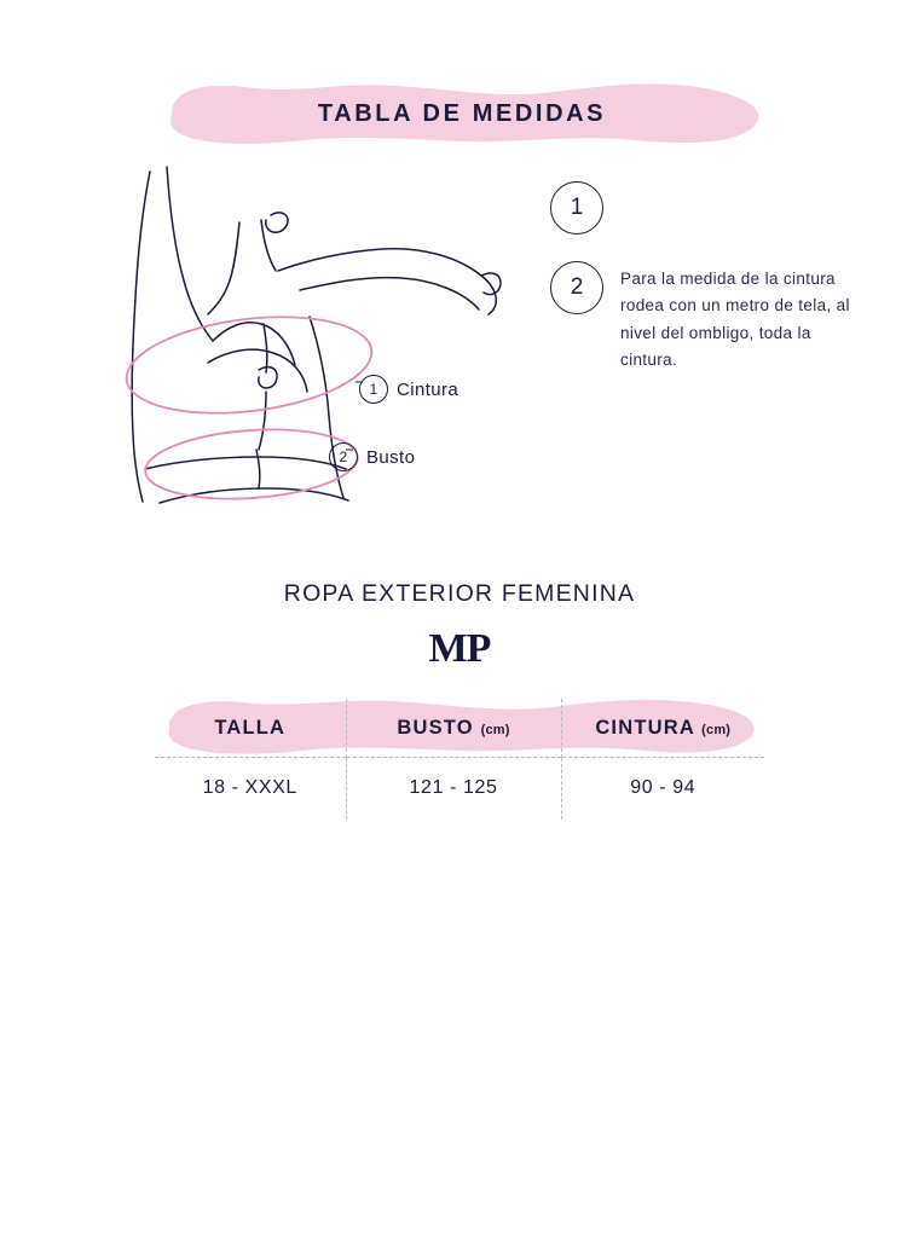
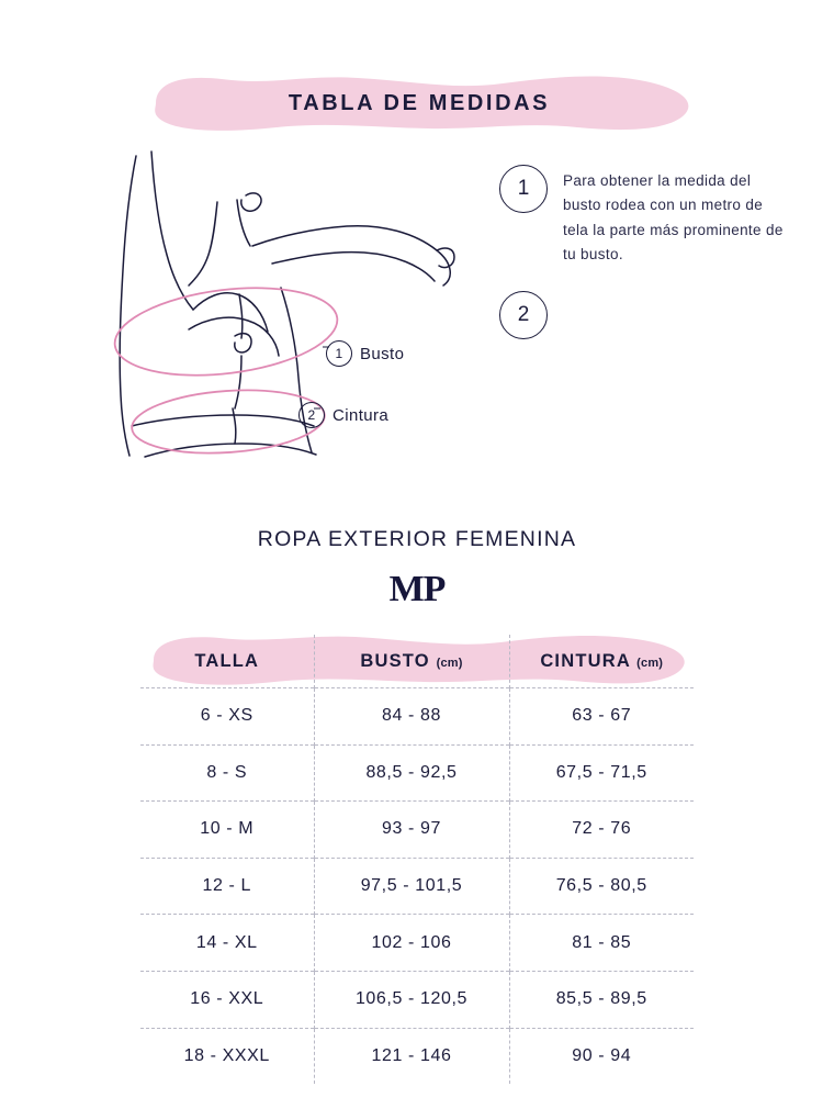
  TABLA DE MEDIDAS
  1
- Cintura
+ Busto
  2
- Busto
+ Cintura
  1
+ Para obtener la medida del busto rodea con un metro de tela la parte más prominente de tu busto.
  2
- Para la medida de la cintura rodea con un metro de tela, al nivel del ombligo, toda la cintura.
  ROPA EXTERIOR FEMENINA
  MP
  TALLA	BUSTO (cm)	CINTURA (cm)
+ 6 - XS	84 - 88	63 - 67
+ 8 - S	88,5 - 92,5	67,5 - 71,5
+ 10 - M	93 - 97	72 - 76
+ 12 - L	97,5 - 101,5	76,5 - 80,5
+ 14 - XL	102 - 106	81 - 85
+ 16 - XXL	106,5 - 120,5	85,5 - 89,5
- 18 - XXXL	121 - 125	90 - 94
+ 18 - XXXL	121 - 146	90 - 94
